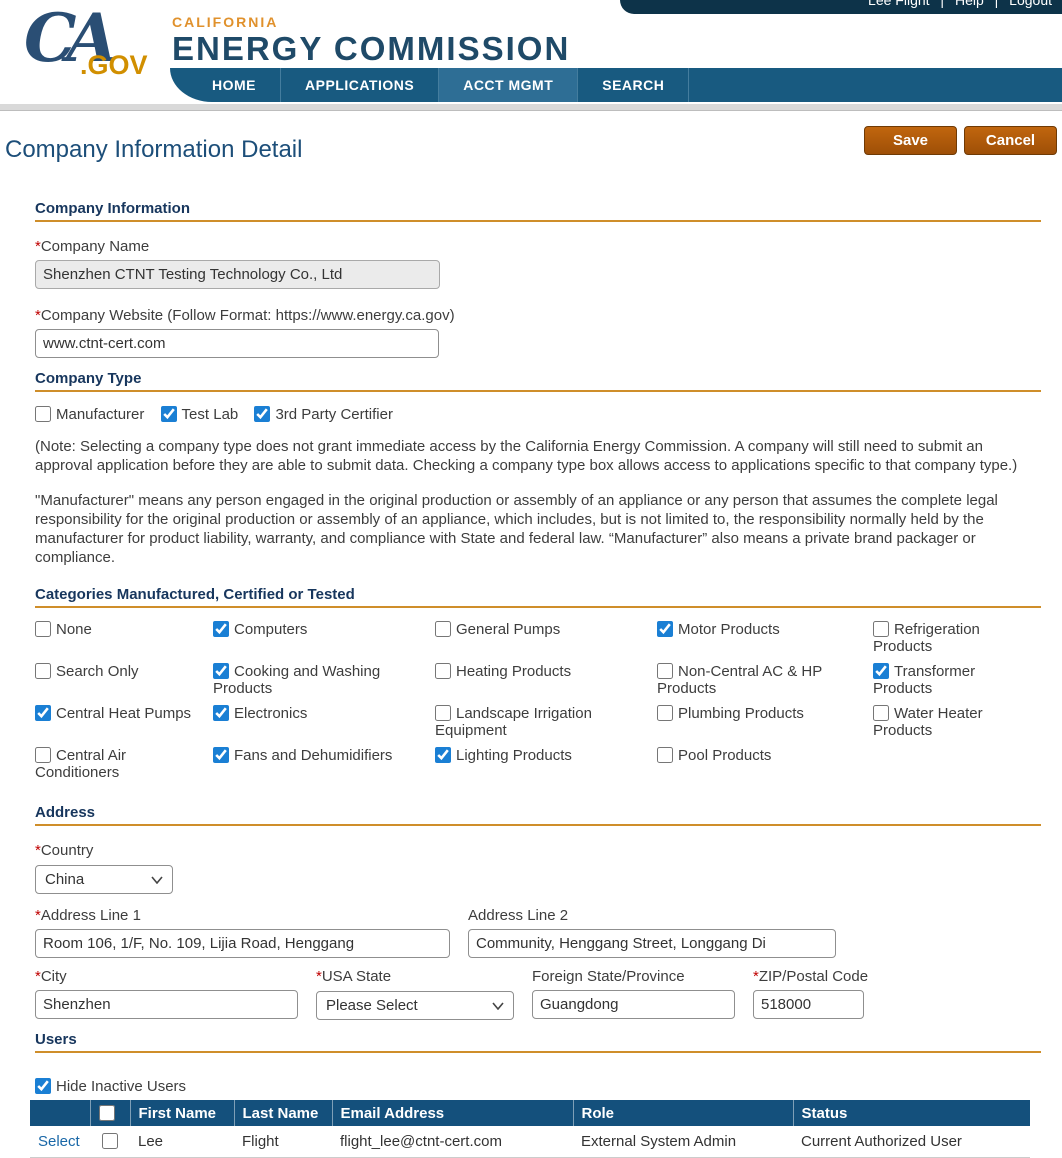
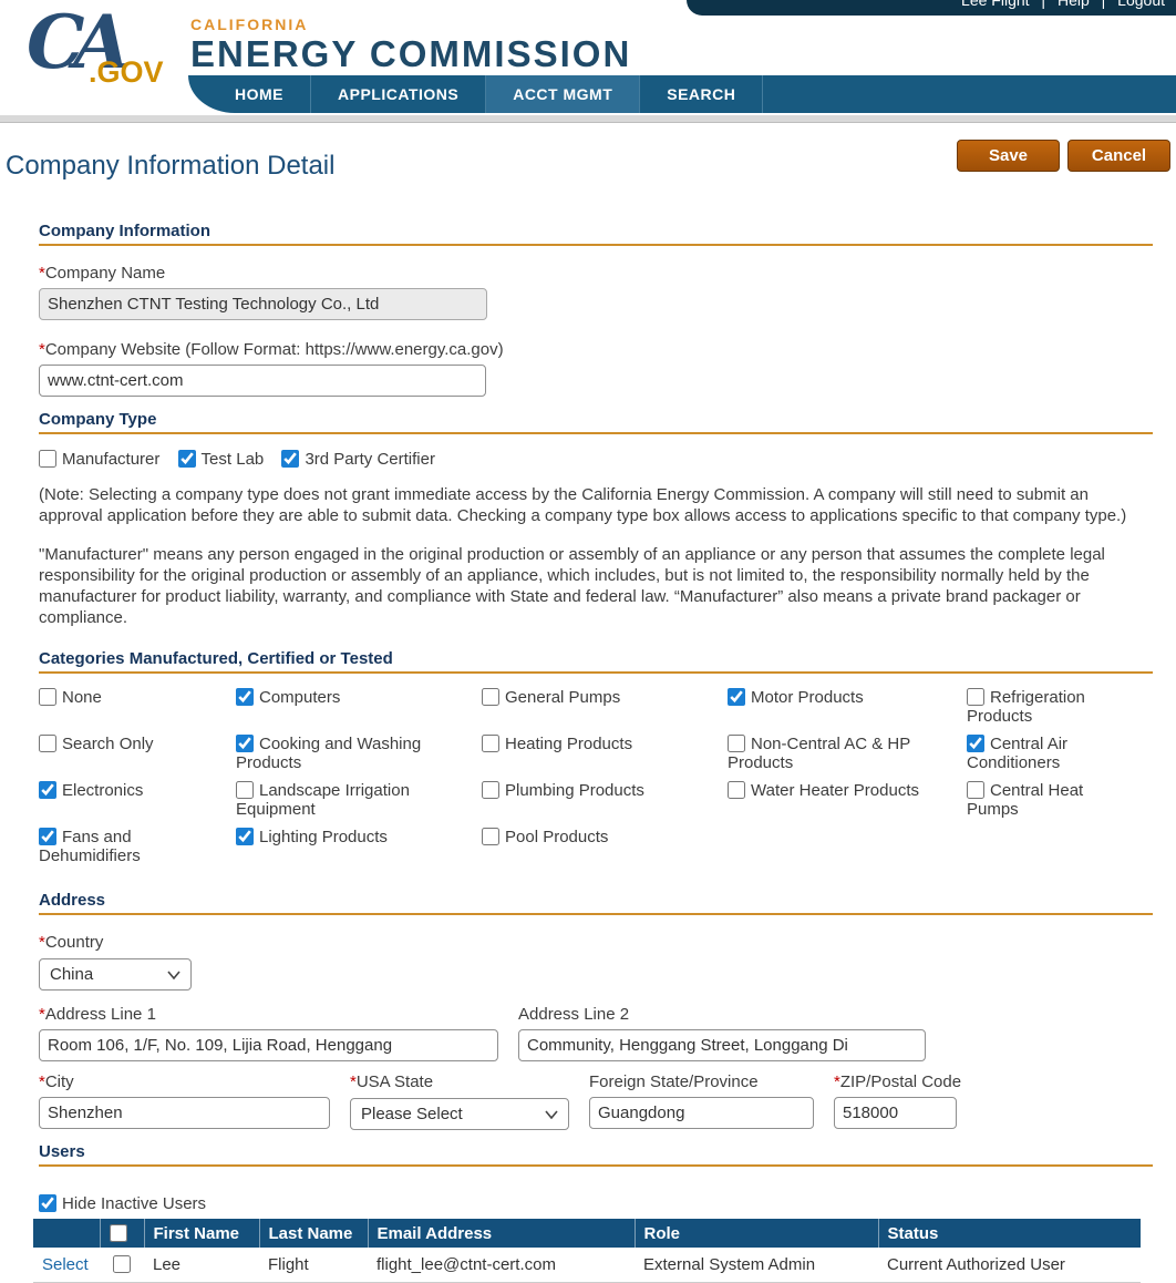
  Lee Flight | Help | Logout
  CA
  .GOV
  CALIFORNIA
  ENERGY COMMISSION
  HOME
  APPLICATIONS
  ACCT MGMT
  SEARCH
  Company Information Detail
  Save
  Cancel
  Company Information
  *Company Name
  Shenzhen CTNT Testing Technology Co., Ltd
  *Company Website (Follow Format: https://www.energy.ca.gov)
  www.ctnt-cert.com
  Company Type
  Manufacturer Test Lab 3rd Party Certifier
  (Note: Selecting a company type does not grant immediate access by the California Energy Commission. A company will still need to submit an approval application before they are able to submit data. Checking a company type box allows access to applications specific to that company type.)
  "Manufacturer" means any person engaged in the original production or assembly of an appliance or any person that assumes the complete legal responsibility for the original production or assembly of an appliance, which includes, but is not limited to, the responsibility normally held by the manufacturer for product liability, warranty, and compliance with State and federal law. “Manufacturer” also means a private brand packager or compliance.
  Categories Manufactured, Certified or Tested
  None
  Computers
  General Pumps
  Motor Products
  Refrigeration Products
  Search Only
  Cooking and Washing Products
  Heating Products
  Non-Central AC & HP Products
- Transformer Products
- Central Heat Pumps
+ Central Air Conditioners
  Electronics
  Landscape Irrigation Equipment
  Plumbing Products
  Water Heater Products
- Central Air Conditioners
+ Central Heat Pumps
  Fans and Dehumidifiers
  Lighting Products
  Pool Products
  Address
  *Country
  China
  *Address Line 1
  Room 106, 1/F, No. 109, Lijia Road, Henggang
  Address Line 2
  Community, Henggang Street, Longgang Di
  *City
  Shenzhen
  *USA State
  Please Select
  Foreign State/Province
  Guangdong
  *ZIP/Postal Code
  518000
  Users
  Hide Inactive Users
  		First Name	Last Name	Email Address	Role	Status
  Select		Lee	Flight	flight_lee@ctnt-cert.com	External System Admin	Current Authorized User
